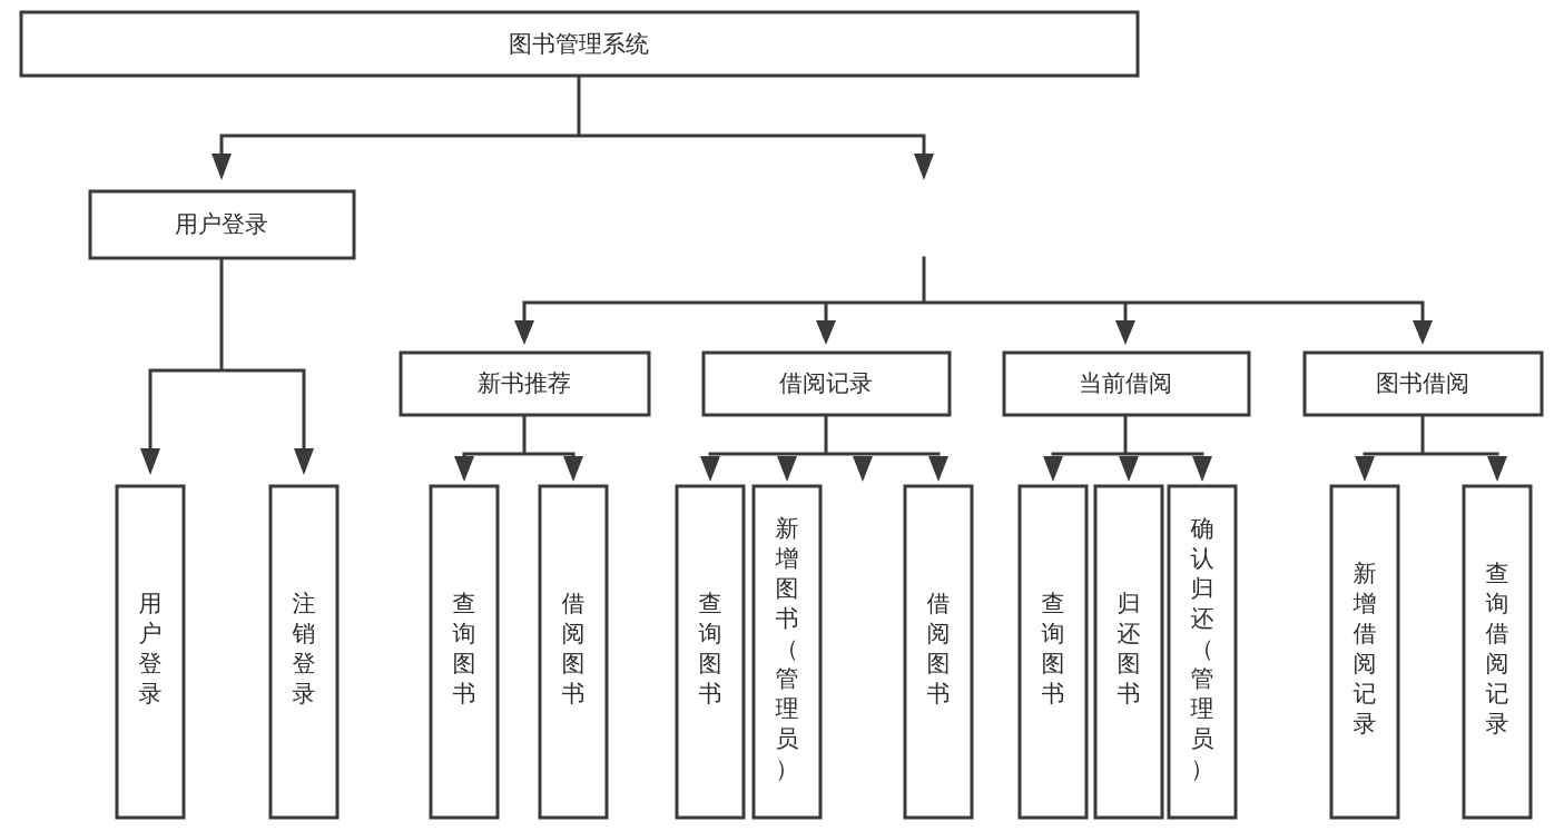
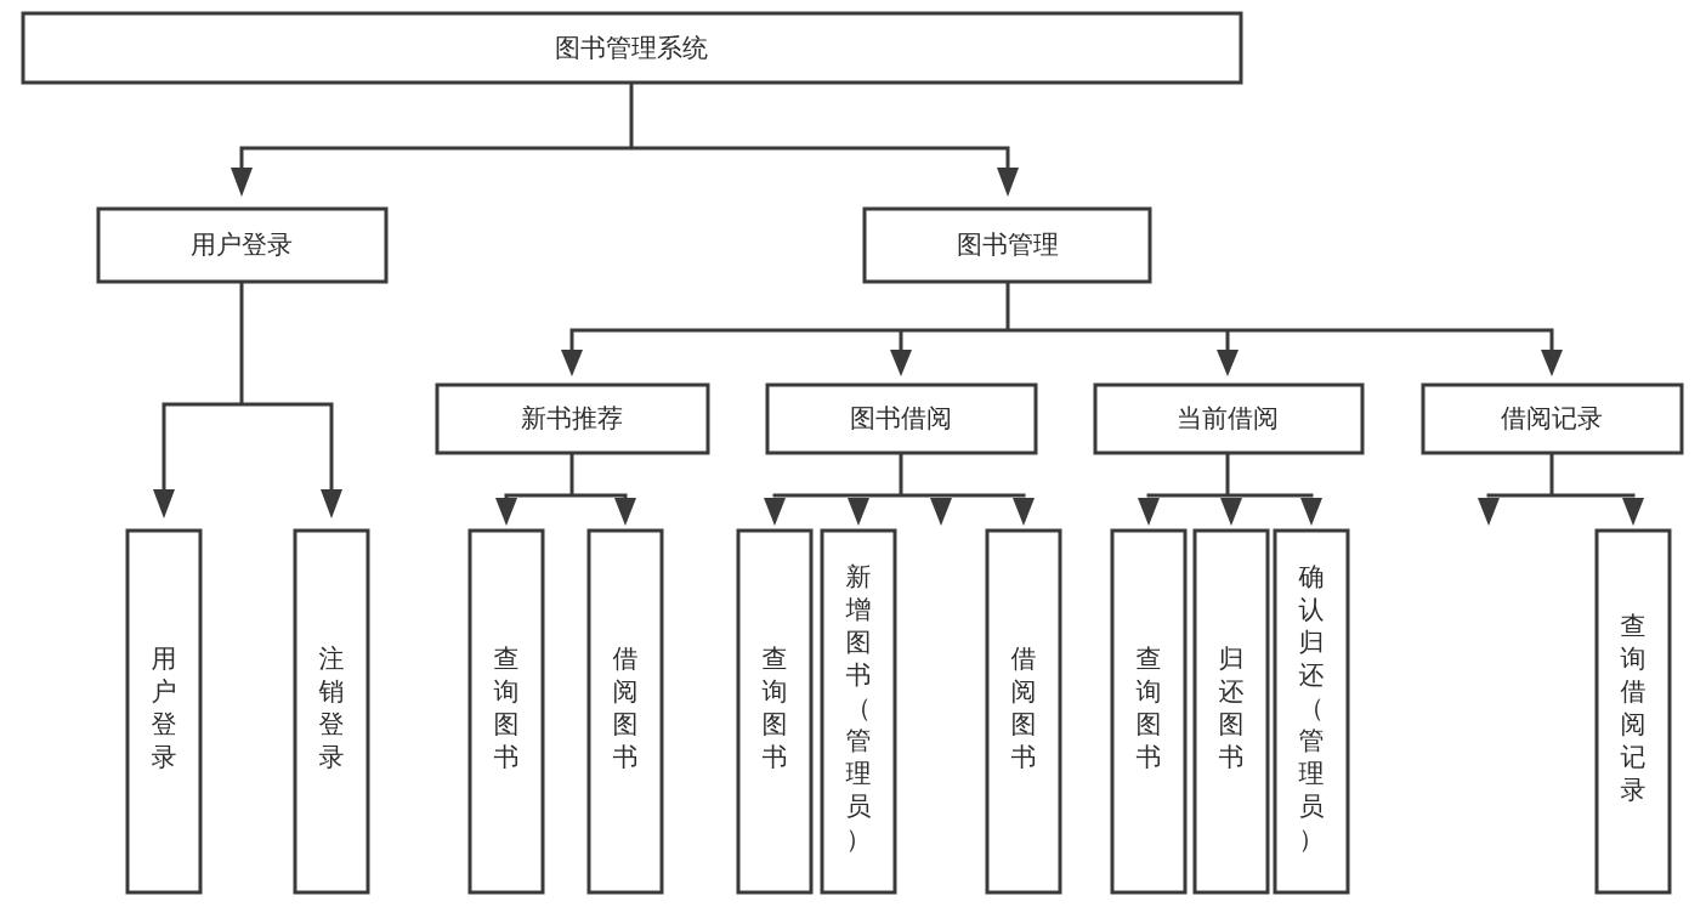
  图书管理系统
  用户登录
+ 图书管理
  新书推荐
- 借阅记录
+ 图书借阅
  当前借阅
- 图书借阅
+ 借阅记录
  用户登录
  注销登录
  查询图书
  借阅图书
  查询图书
  新增图书（管理员）
  借阅图书
  查询图书
  归还图书
  确认归还（管理员）
- 新增借阅记录
  查询借阅记录
